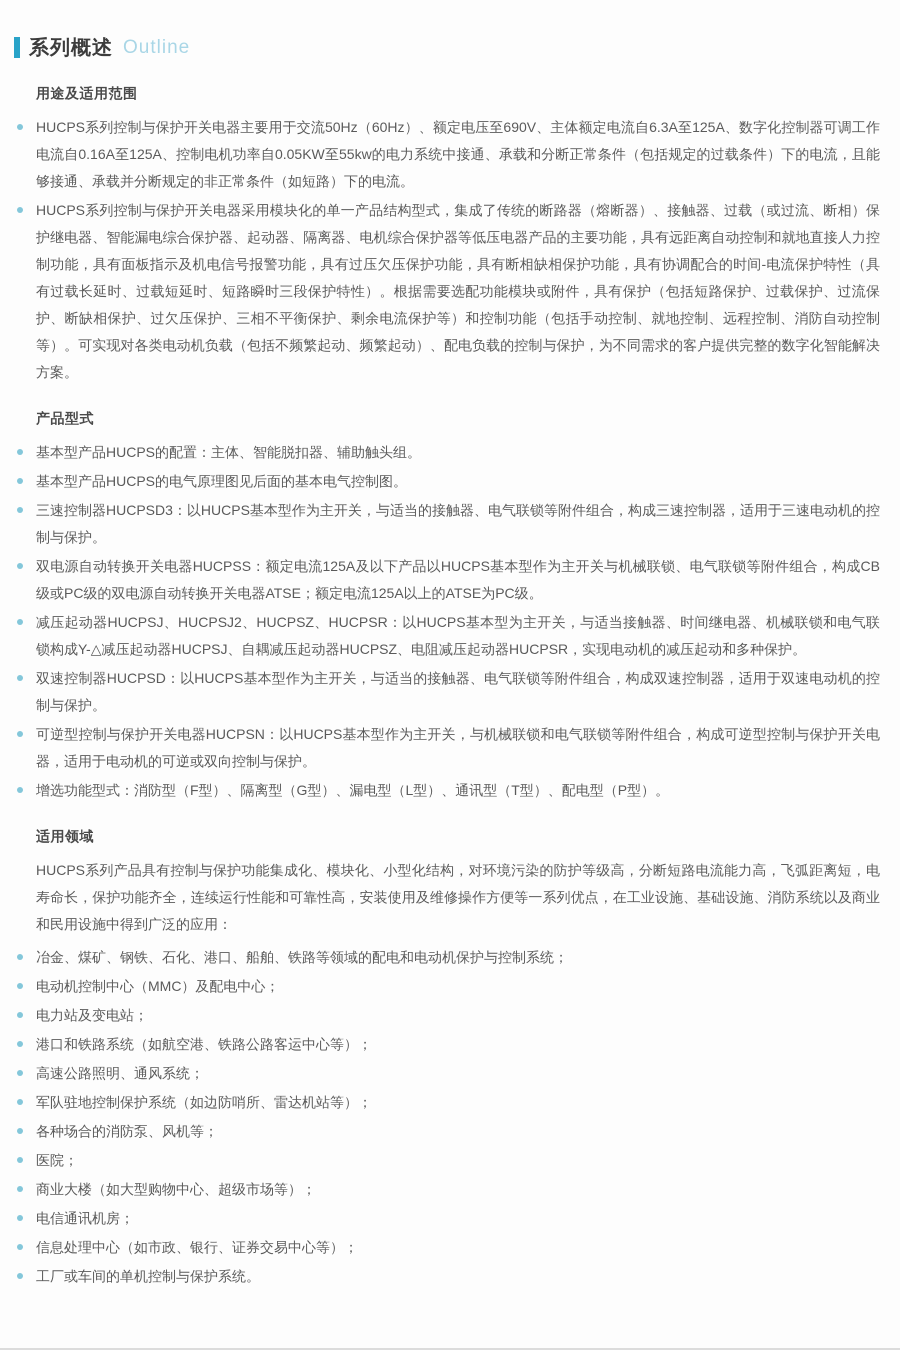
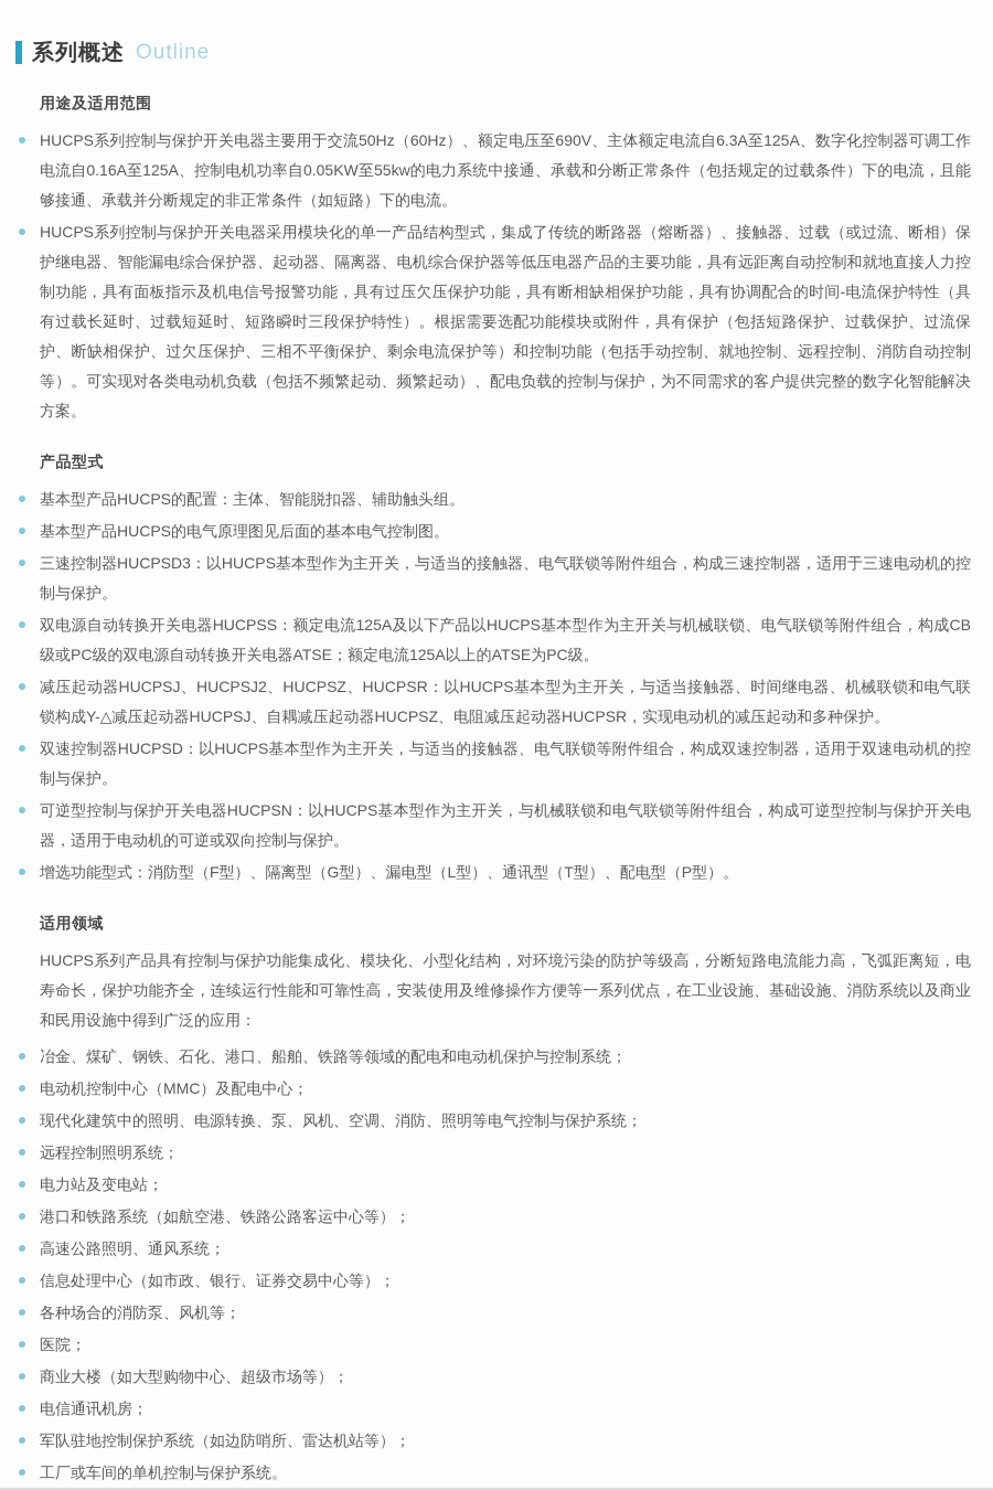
  系列概述
  Outline
  用途及适用范围
  HUCPS系列控制与保护开关电器主要用于交流50Hz（60Hz）、额定电压至690V、主体额定电流自6.3A至125A、数字化控制器可调工作电流自0.16A至125A、控制电机功率自0.05KW至55kw的电力系统中接通、承载和分断正常条件（包括规定的过载条件）下的电流，且能够接通、承载并分断规定的非正常条件（如短路）下的电流。
  HUCPS系列控制与保护开关电器采用模块化的单一产品结构型式，集成了传统的断路器（熔断器）、接触器、过载（或过流、断相）保护继电器、智能漏电综合保护器、起动器、隔离器、电机综合保护器等低压电器产品的主要功能，具有远距离自动控制和就地直接人力控制功能，具有面板指示及机电信号报警功能，具有过压欠压保护功能，具有断相缺相保护功能，具有协调配合的时间-电流保护特性（具有过载长延时、过载短延时、短路瞬时三段保护特性）。根据需要选配功能模块或附件，具有保护（包括短路保护、过载保护、过流保护、断缺相保护、过欠压保护、三相不平衡保护、剩余电流保护等）和控制功能（包括手动控制、就地控制、远程控制、消防自动控制等）。可实现对各类电动机负载（包括不频繁起动、频繁起动）、配电负载的控制与保护，为不同需求的客户提供完整的数字化智能解决方案。
  产品型式
  基本型产品HUCPS的配置：主体、智能脱扣器、辅助触头组。
  基本型产品HUCPS的电气原理图见后面的基本电气控制图。
  三速控制器HUCPSD3：以HUCPS基本型作为主开关，与适当的接触器、电气联锁等附件组合，构成三速控制器，适用于三速电动机的控制与保护。
  双电源自动转换开关电器HUCPSS：额定电流125A及以下产品以HUCPS基本型作为主开关与机械联锁、电气联锁等附件组合，构成CB级或PC级的双电源自动转换开关电器ATSE；额定电流125A以上的ATSE为PC级。
  减压起动器HUCPSJ、HUCPSJ2、HUCPSZ、HUCPSR：以HUCPS基本型为主开关，与适当接触器、时间继电器、机械联锁和电气联锁构成Y-△减压起动器HUCPSJ、自耦减压起动器HUCPSZ、电阻减压起动器HUCPSR，实现电动机的减压起动和多种保护。
  双速控制器HUCPSD：以HUCPS基本型作为主开关，与适当的接触器、电气联锁等附件组合，构成双速控制器，适用于双速电动机的控制与保护。
  可逆型控制与保护开关电器HUCPSN：以HUCPS基本型作为主开关，与机械联锁和电气联锁等附件组合，构成可逆型控制与保护开关电器，适用于电动机的可逆或双向控制与保护。
  增选功能型式：消防型（F型）、隔离型（G型）、漏电型（L型）、通讯型（T型）、配电型（P型）。
  适用领域
  HUCPS系列产品具有控制与保护功能集成化、模块化、小型化结构，对环境污染的防护等级高，分断短路电流能力高，飞弧距离短，电寿命长，保护功能齐全，连续运行性能和可靠性高，安装使用及维修操作方便等一系列优点，在工业设施、基础设施、消防系统以及商业和民用设施中得到广泛的应用：
  冶金、煤矿、钢铁、石化、港口、船舶、铁路等领域的配电和电动机保护与控制系统；
  电动机控制中心（MMC）及配电中心；
+ 现代化建筑中的照明、电源转换、泵、风机、空调、消防、照明等电气控制与保护系统；
+ 远程控制照明系统；
  电力站及变电站；
  港口和铁路系统（如航空港、铁路公路客运中心等）；
  高速公路照明、通风系统；
- 军队驻地控制保护系统（如边防哨所、雷达机站等）；
+ 信息处理中心（如市政、银行、证券交易中心等）；
  各种场合的消防泵、风机等；
  医院；
  商业大楼（如大型购物中心、超级市场等）；
  电信通讯机房；
- 信息处理中心（如市政、银行、证券交易中心等）；
+ 军队驻地控制保护系统（如边防哨所、雷达机站等）；
  工厂或车间的单机控制与保护系统。
